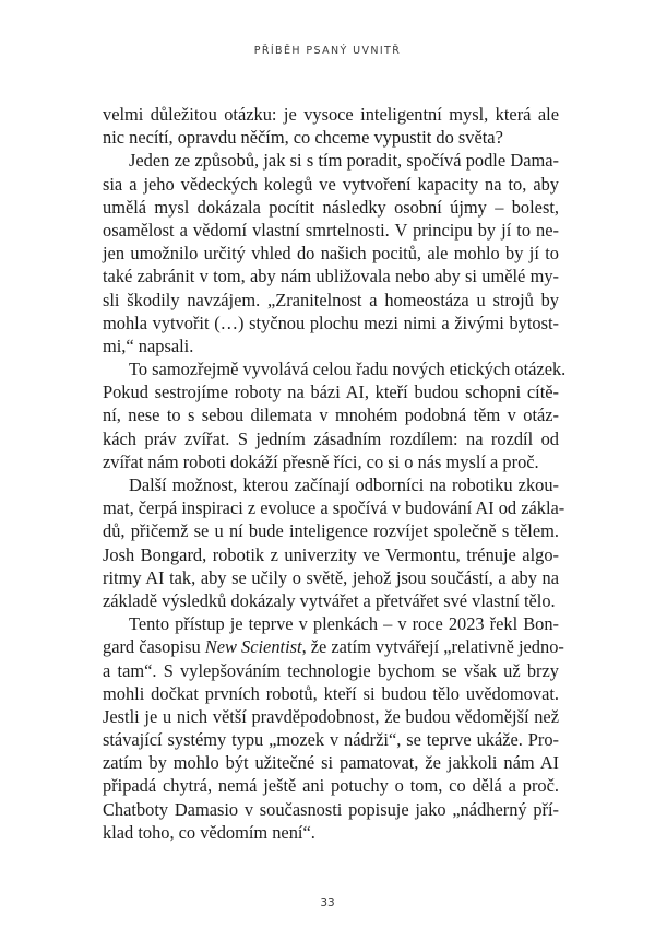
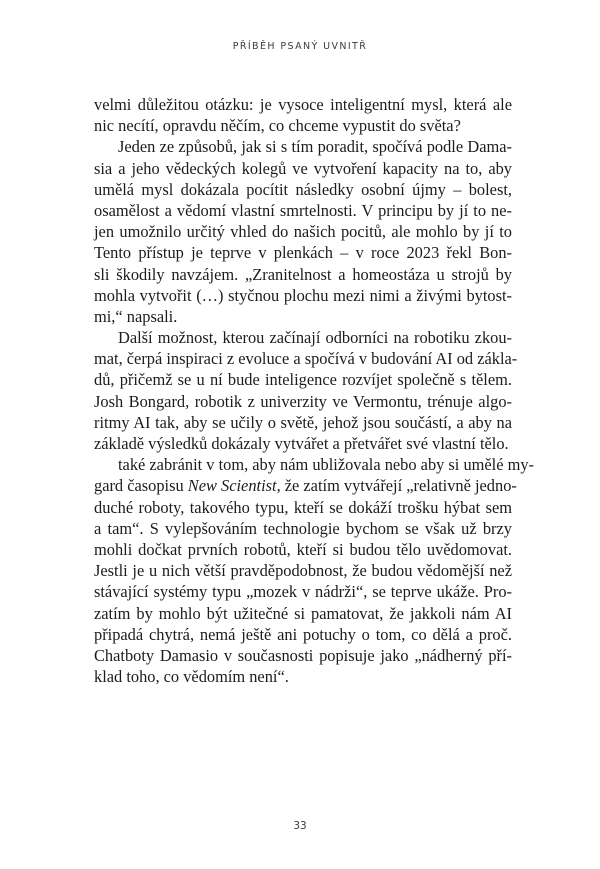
  PŘÍBĚH PSANÝ UVNITŘ
  velmi důležitou otázku: je vysoce inteligentní mysl, která ale
  nic necítí, opravdu něčím, co chceme vypustit do světa?
  Jeden ze způsobů, jak si s tím poradit, spočívá podle Dama-
  sia a jeho vědeckých kolegů ve vytvoření kapacity na to, aby
  umělá mysl dokázala pocítit následky osobní újmy – bolest,
  osamělost a vědomí vlastní smrtelnosti. V principu by jí to ne-
  jen umožnilo určitý vhled do našich pocitů, ale mohlo by jí to
- také zabránit v tom, aby nám ubližovala nebo aby si umělé my-
+ Tento přístup je teprve v plenkách – v roce 2023 řekl Bon-
  sli škodily navzájem. „Zranitelnost a homeostáza u strojů by
  mohla vytvořit (…) styčnou plochu mezi nimi a živými bytost-
  mi,“ napsali.
- To samozřejmě vyvolává celou řadu nových etických otázek.
- Pokud sestrojíme roboty na bázi AI, kteří budou schopni cítě-
- ní, nese to s sebou dilemata v mnohém podobná těm v otáz-
- kách práv zvířat. S jedním zásadním rozdílem: na rozdíl od
- zvířat nám roboti dokáží přesně říci, co si o nás myslí a proč.
  Další možnost, kterou začínají odborníci na robotiku zkou-
  mat, čerpá inspiraci z evoluce a spočívá v budování AI od zákla-
  dů, přičemž se u ní bude inteligence rozvíjet společně s tělem.
  Josh Bongard, robotik z univerzity ve Vermontu, trénuje algo-
  ritmy AI tak, aby se učily o světě, jehož jsou součástí, a aby na
  základě výsledků dokázaly vytvářet a přetvářet své vlastní tělo.
- Tento přístup je teprve v plenkách – v roce 2023 řekl Bon-
+ také zabránit v tom, aby nám ubližovala nebo aby si umělé my-
  gard časopisu New Scientist, že zatím vytvářejí „relativně jedno-
+ duché roboty, takového typu, kteří se dokáží trošku hýbat sem
  a tam“. S vylepšováním technologie bychom se však už brzy
  mohli dočkat prvních robotů, kteří si budou tělo uvědomovat.
  Jestli je u nich větší pravděpodobnost, že budou vědomější než
  stávající systémy typu „mozek v nádrži“, se teprve ukáže. Pro-
  zatím by mohlo být užitečné si pamatovat, že jakkoli nám AI
  připadá chytrá, nemá ještě ani potuchy o tom, co dělá a proč.
  Chatboty Damasio v současnosti popisuje jako „nádherný pří-
  klad toho, co vědomím není“.
  33
